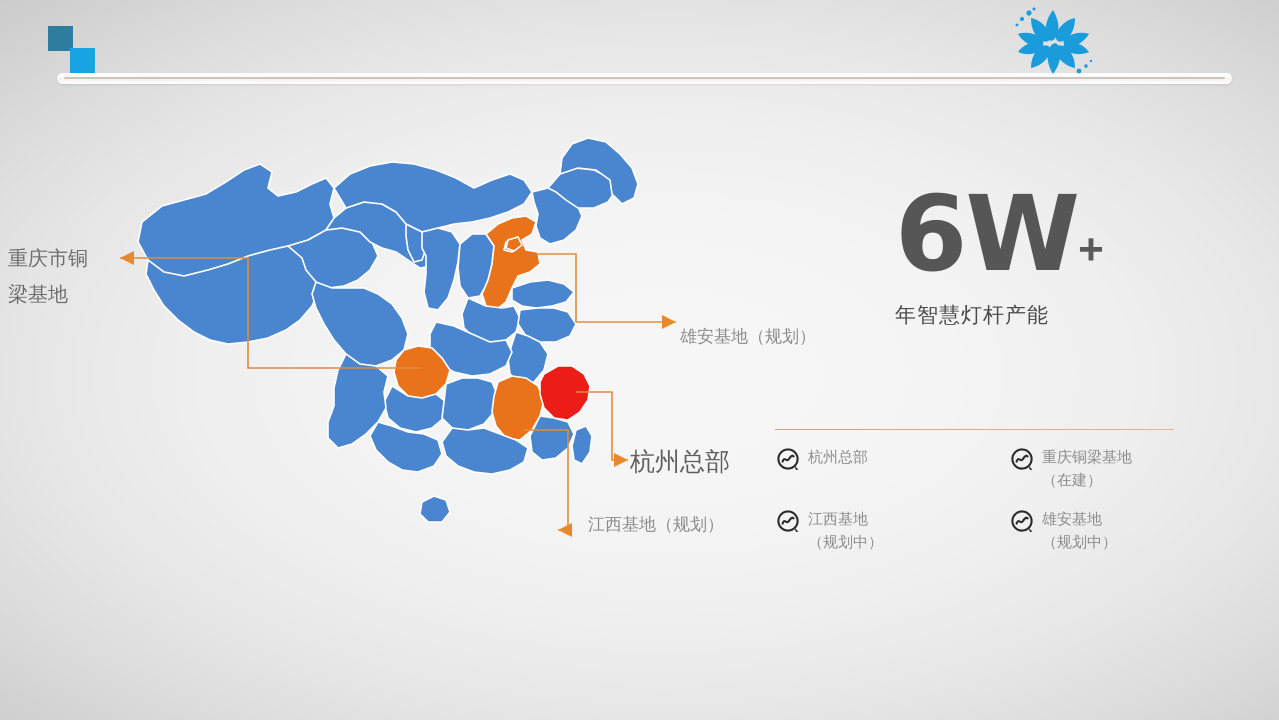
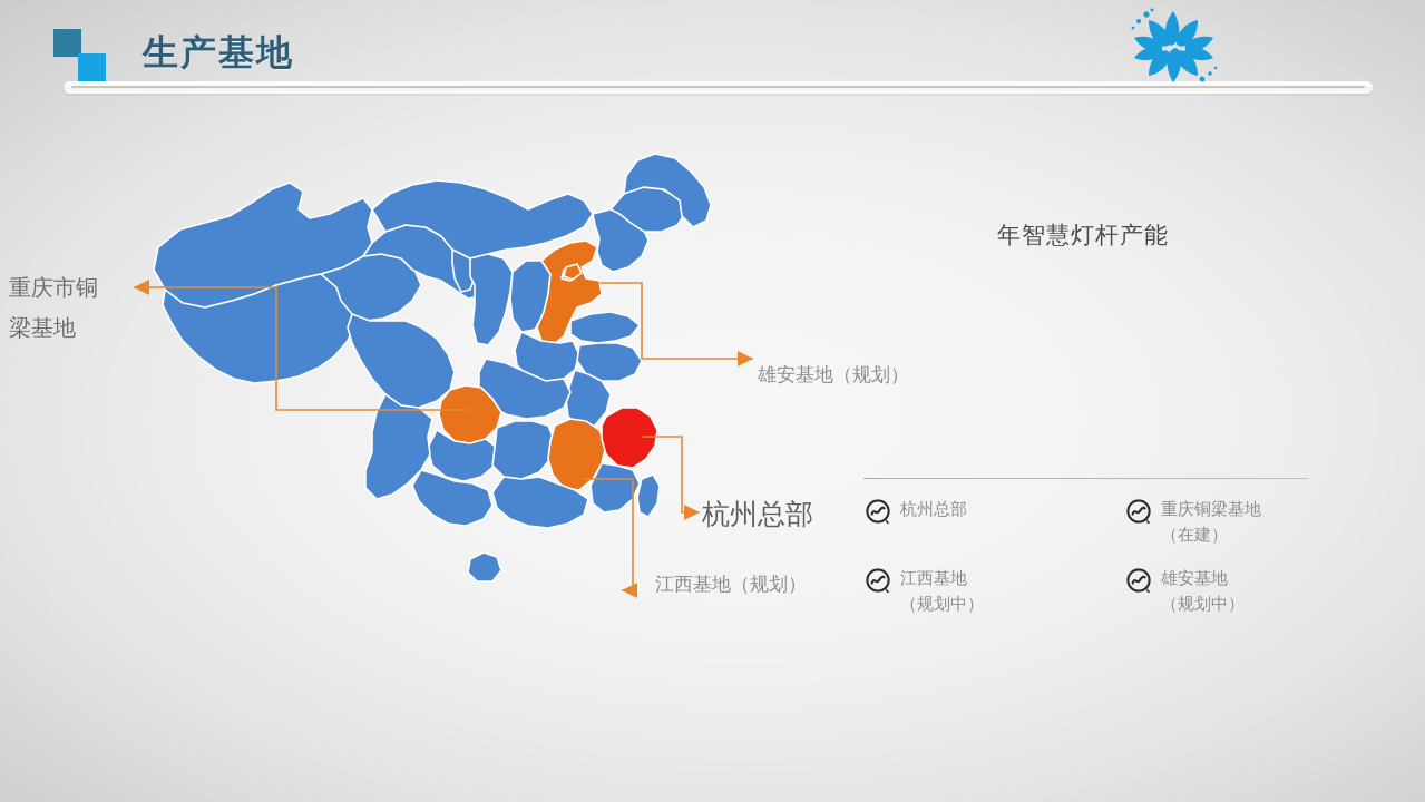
+ 生产基地
  重庆市铜
  梁基地
  雄安基地（规划）
  杭州总部
  江西基地（规划）
- 6W+
  年智慧灯杆产能
  杭州总部
  重庆铜梁基地
  （在建）
  江西基地
  （规划中）
  雄安基地
  （规划中）
